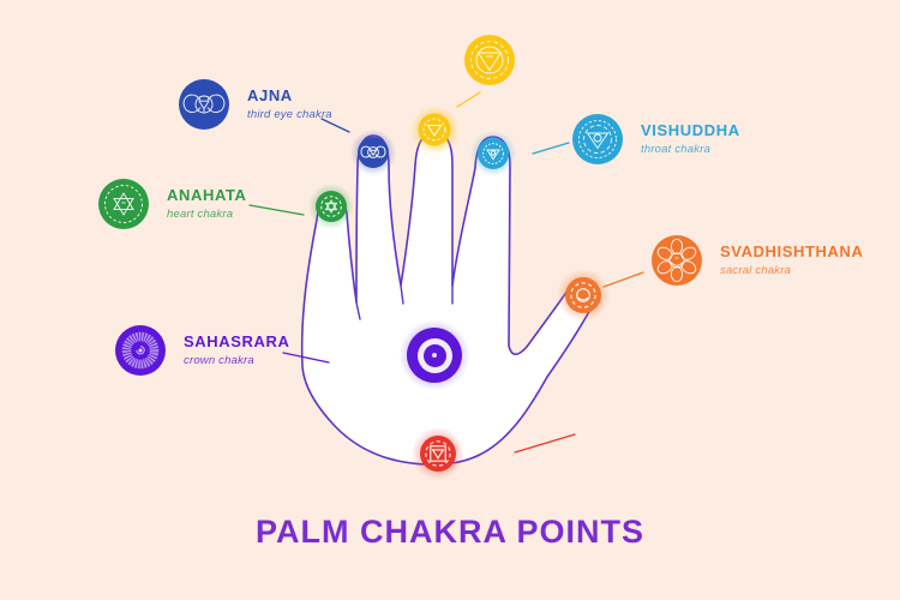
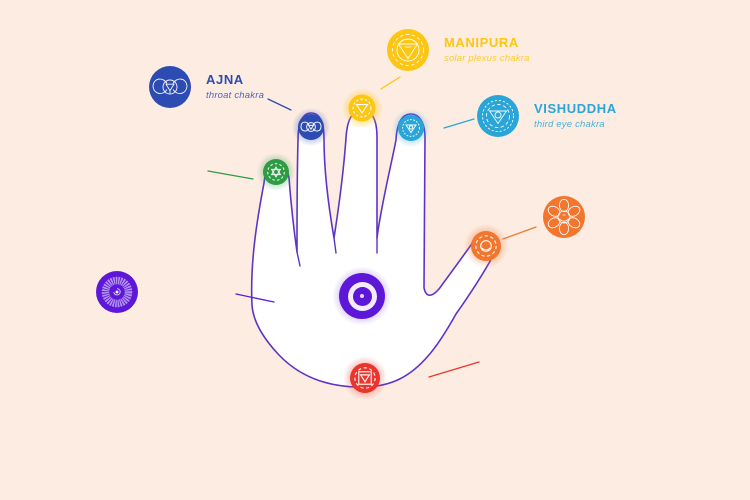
  AJNA
- third eye chakra
+ throat chakra
+ MANIPURA
+ solar plexus chakra
  VISHUDDHA
- throat chakra
+ third eye chakra
- ANAHATA
- heart chakra
- SVADHISHTHANA
- sacral chakra
- SAHASRARA
- crown chakra
- PALM CHAKRA POINTS
